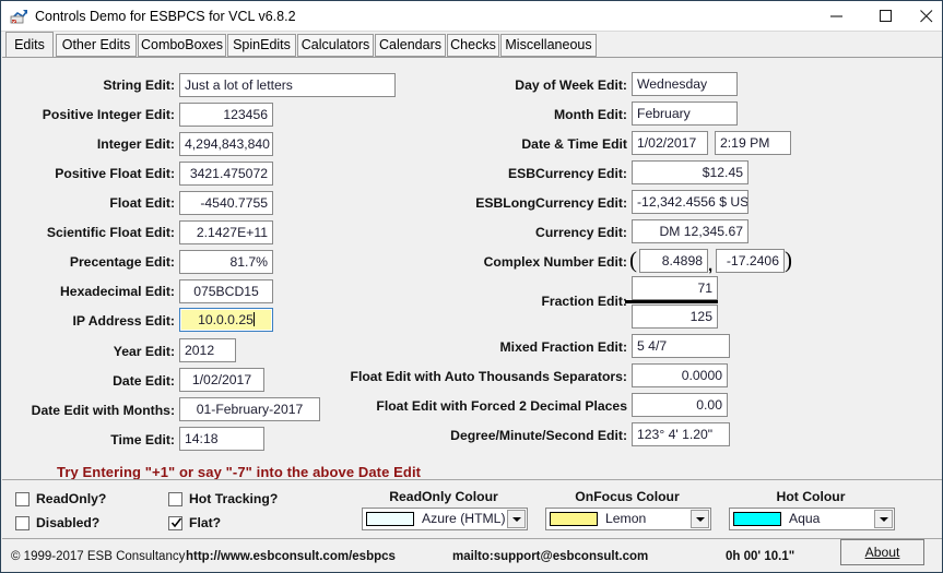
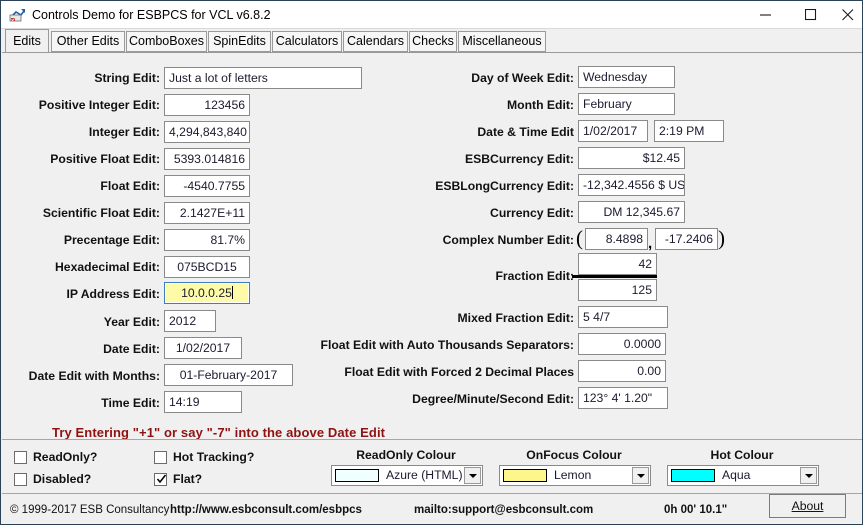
  Controls Demo for ESBPCS for VCL v6.8.2
  Edits
  Other Edits
  ComboBoxes
  SpinEdits
  Calculators
  Calendars
  Checks
  Miscellaneous
  String Edit:
  Just a lot of letters
  Positive Integer Edit:
  123456
  Integer Edit:
  4,294,843,840
  Positive Float Edit:
- 3421.475072
+ 5393.014816
  Float Edit:
  -4540.7755
  Scientific Float Edit:
  2.1427E+11
  Precentage Edit:
  81.7%
  Hexadecimal Edit:
  075BCD15
  IP Address Edit:
  10.0.0.25
  Year Edit:
  2012
  Date Edit:
  1/02/2017
  Date Edit with Months:
  01-February-2017
  Time Edit:
- 14:18
+ 14:19
  Try Entering "+1" or say "-7" into the above Date Edit
  Day of Week Edit:
  Wednesday
  Month Edit:
  February
  Date & Time Edit
  1/02/2017
  2:19 PM
  ESBCurrency Edit:
  $12.45
  ESBLongCurrency Edit:
  -12,342.4556 $ US
  Currency Edit:
  DM 12,345.67
  Complex Number Edit:
  (
  8.4898
  ,
  -17.2406
  )
  Fraction Edit
- 71
+ 42
  125
  Mixed Fraction Edit:
  5 4/7
  Float Edit with Auto Thousands Separators:
  0.0000
  Float Edit with Forced 2 Decimal Places
  0.00
  Degree/Minute/Second Edit:
  123° 4' 1.20"
  ReadOnly?
  Disabled?
  Hot Tracking?
  Flat?
  ReadOnly Colour
  Azure (HTML)
  OnFocus Colour
  Lemon
  Hot Colour
  Aqua
  © 1999-2017 ESB Consultancy
  http://www.esbconsult.com/esbpcs
  mailto:support@esbconsult.com
  0h 00' 10.1"
  About
